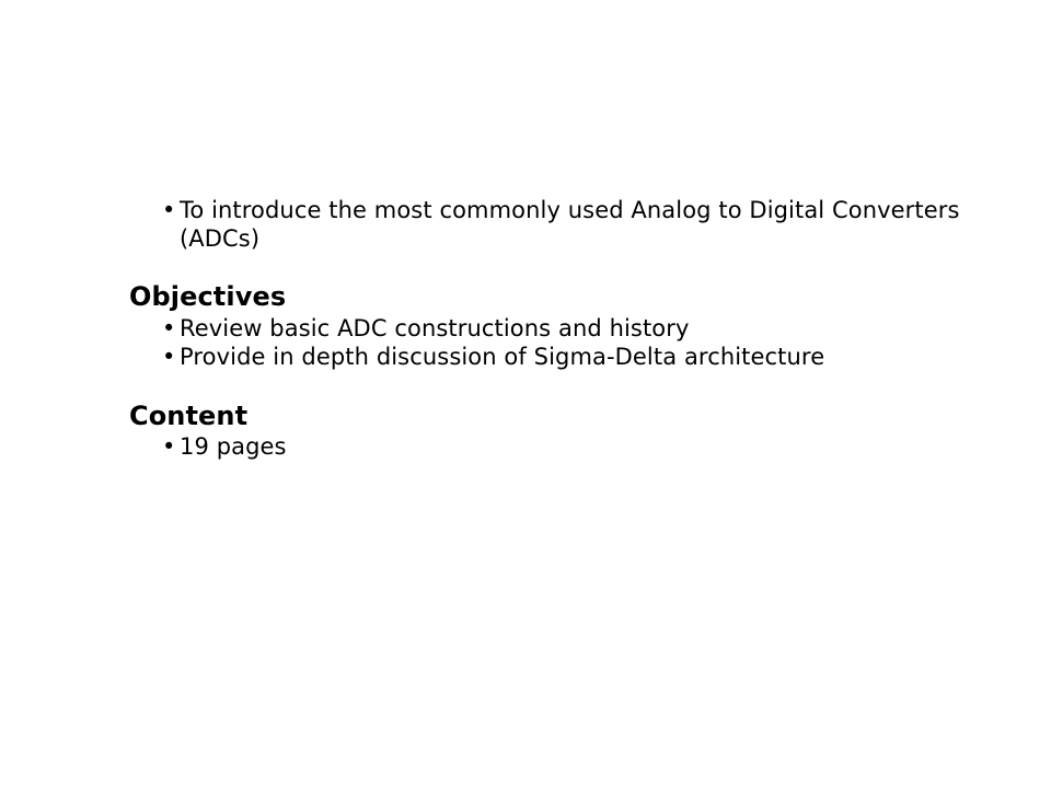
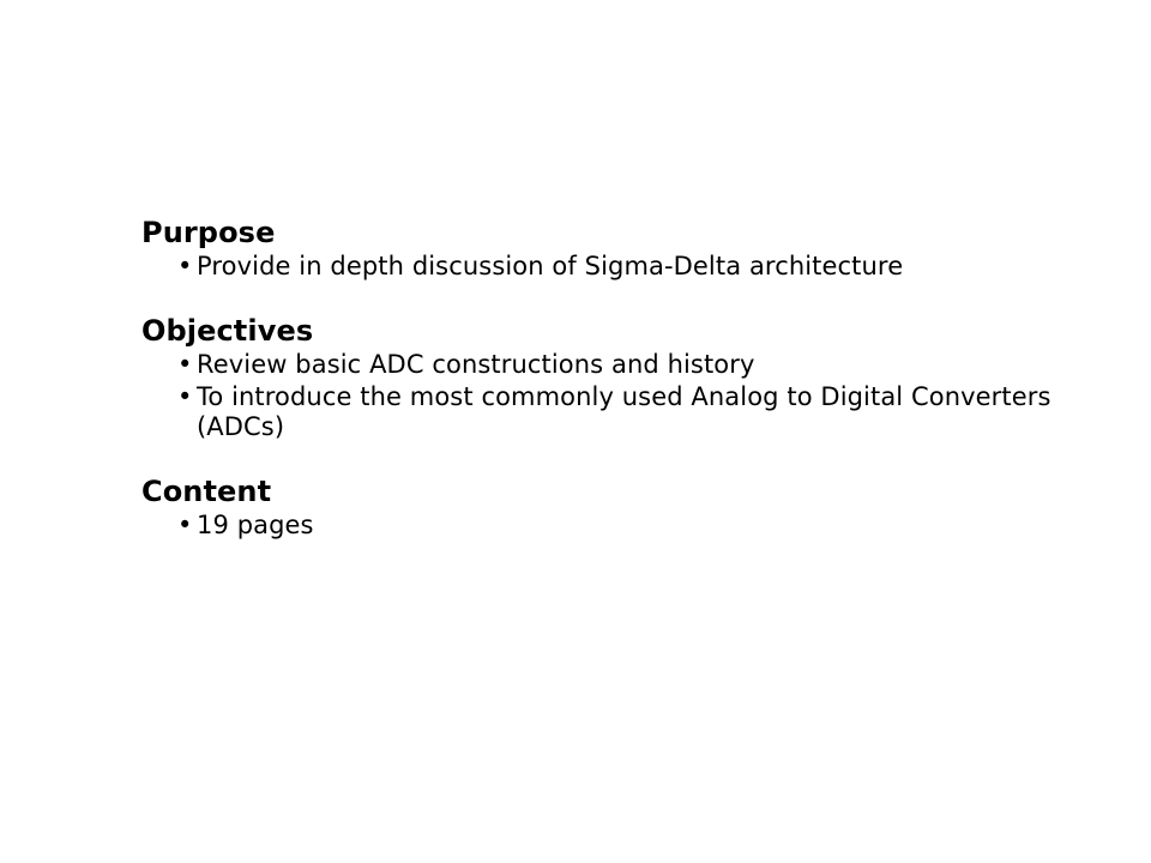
+ Purpose
  •
- To introduce the most commonly used Analog to Digital Converters (ADCs)
+ Provide in depth discussion of Sigma-Delta architecture
  Objectives
  •
  Review basic ADC constructions and history
  •
- Provide in depth discussion of Sigma-Delta architecture
+ To introduce the most commonly used Analog to Digital Converters (ADCs)
  Content
  •
  19 pages
